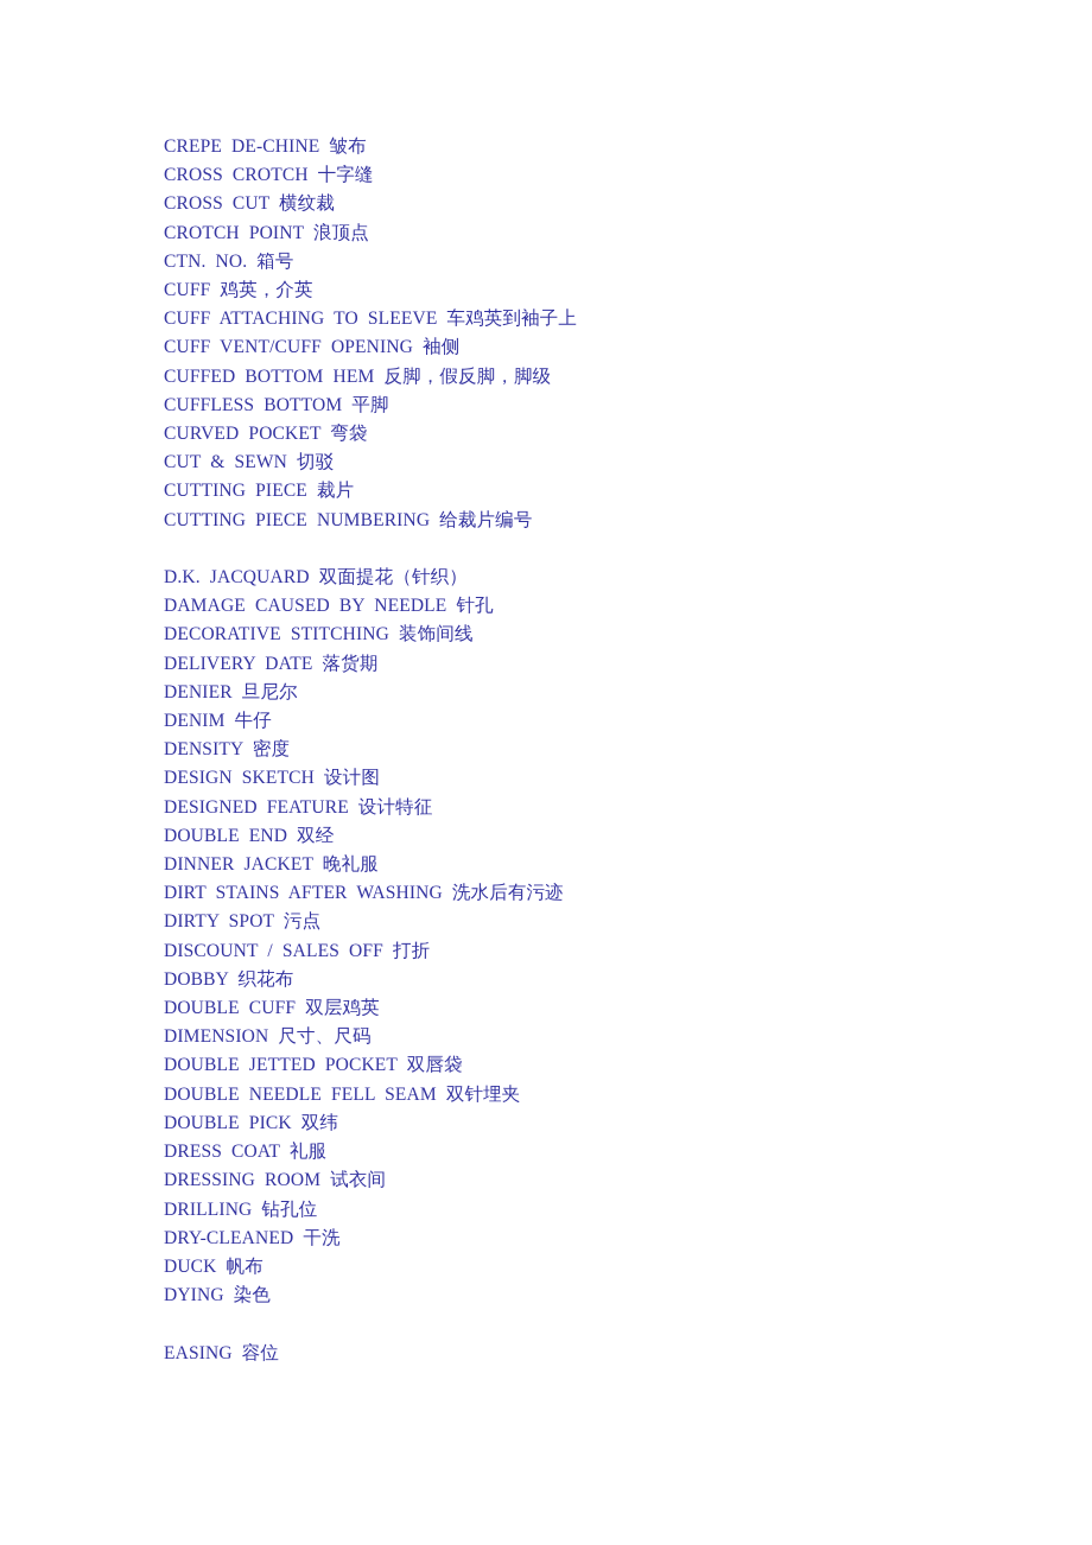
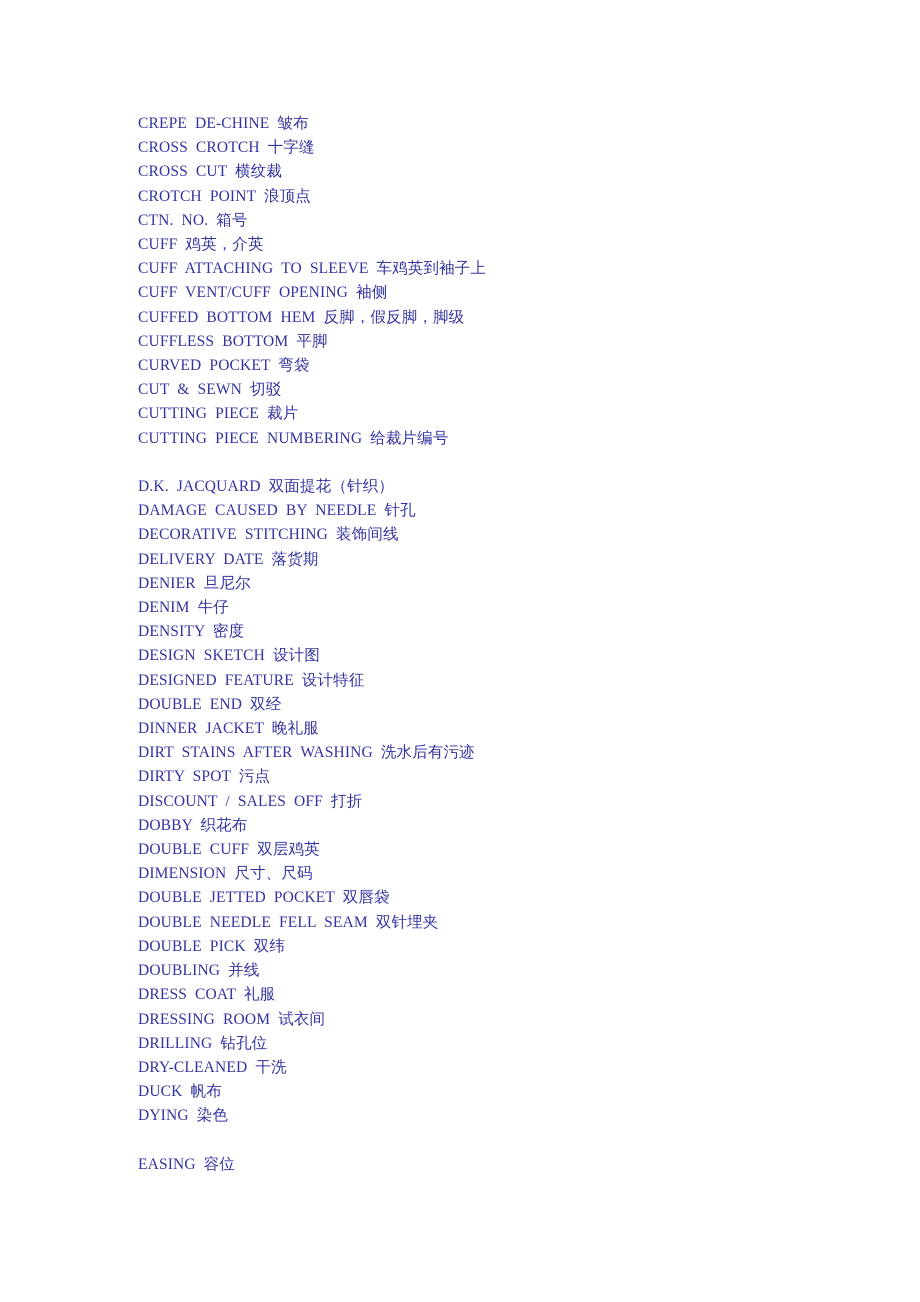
  CREPE DE-CHINE 皱布
  CROSS CROTCH 十字缝
  CROSS CUT 横纹裁
  CROTCH POINT 浪顶点
  CTN. NO. 箱号
  CUFF 鸡英，介英
  CUFF ATTACHING TO SLEEVE 车鸡英到袖子上
  CUFF VENT/CUFF OPENING 袖侧
  CUFFED BOTTOM HEM 反脚，假反脚，脚级
  CUFFLESS BOTTOM 平脚
  CURVED POCKET 弯袋
  CUT & SEWN 切驳
  CUTTING PIECE 裁片
  CUTTING PIECE NUMBERING 给裁片编号
  D.K. JACQUARD 双面提花（针织）
  DAMAGE CAUSED BY NEEDLE 针孔
  DECORATIVE STITCHING 装饰间线
  DELIVERY DATE 落货期
  DENIER 旦尼尔
  DENIM 牛仔
  DENSITY 密度
  DESIGN SKETCH 设计图
  DESIGNED FEATURE 设计特征
  DOUBLE END 双经
  DINNER JACKET 晚礼服
  DIRT STAINS AFTER WASHING 洗水后有污迹
  DIRTY SPOT 污点
  DISCOUNT / SALES OFF 打折
  DOBBY 织花布
  DOUBLE CUFF 双层鸡英
  DIMENSION 尺寸、尺码
  DOUBLE JETTED POCKET 双唇袋
  DOUBLE NEEDLE FELL SEAM 双针埋夹
  DOUBLE PICK 双纬
+ DOUBLING 并线
  DRESS COAT 礼服
  DRESSING ROOM 试衣间
  DRILLING 钻孔位
  DRY-CLEANED 干洗
  DUCK 帆布
  DYING 染色
  EASING 容位
